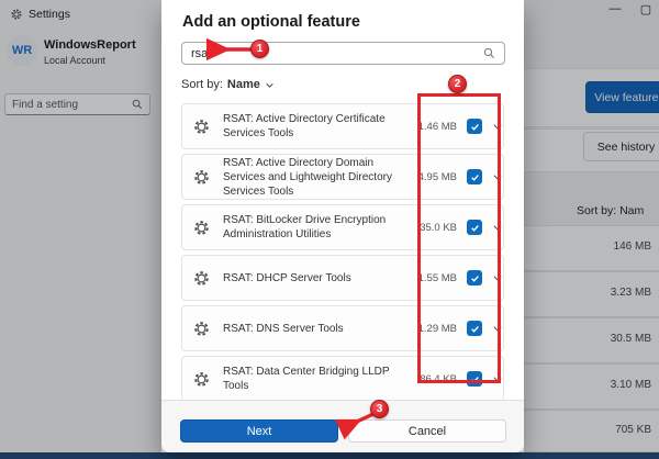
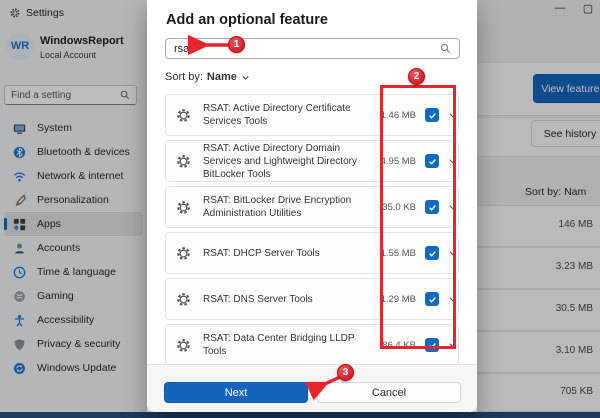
  View feature
  See history
  Sort by: Nam
  146 MB
  3.23 MB
  30.5 MB
  3.10 MB
  705 KB
  —
  ▢
  Settings
  WR
  WindowsReport
  Local Account
  Find a setting
+ System
+ Bluetooth & devices
+ Network & internet
+ Personalization
+ Apps
+ Accounts
+ Time & language
+ Gaming
+ Accessibility
+ Privacy & security
+ Windows Update
  Add an optional feature
  rsat
  Sort by:
  Name
  RSAT: Active Directory Certificate Services Tools
  1.46 MB
- RSAT: Active Directory Domain Services and Lightweight Directory Services Tools
+ RSAT: Active Directory Domain Services and Lightweight Directory BitLocker Tools
  4.95 MB
  RSAT: BitLocker Drive Encryption Administration Utilities
  35.0 KB
  RSAT: DHCP Server Tools
  1.55 MB
  RSAT: DNS Server Tools
  1.29 MB
  RSAT: Data Center Bridging LLDP Tools
  86.4 KB
  Next
  Cancel
  1
  2
  3
